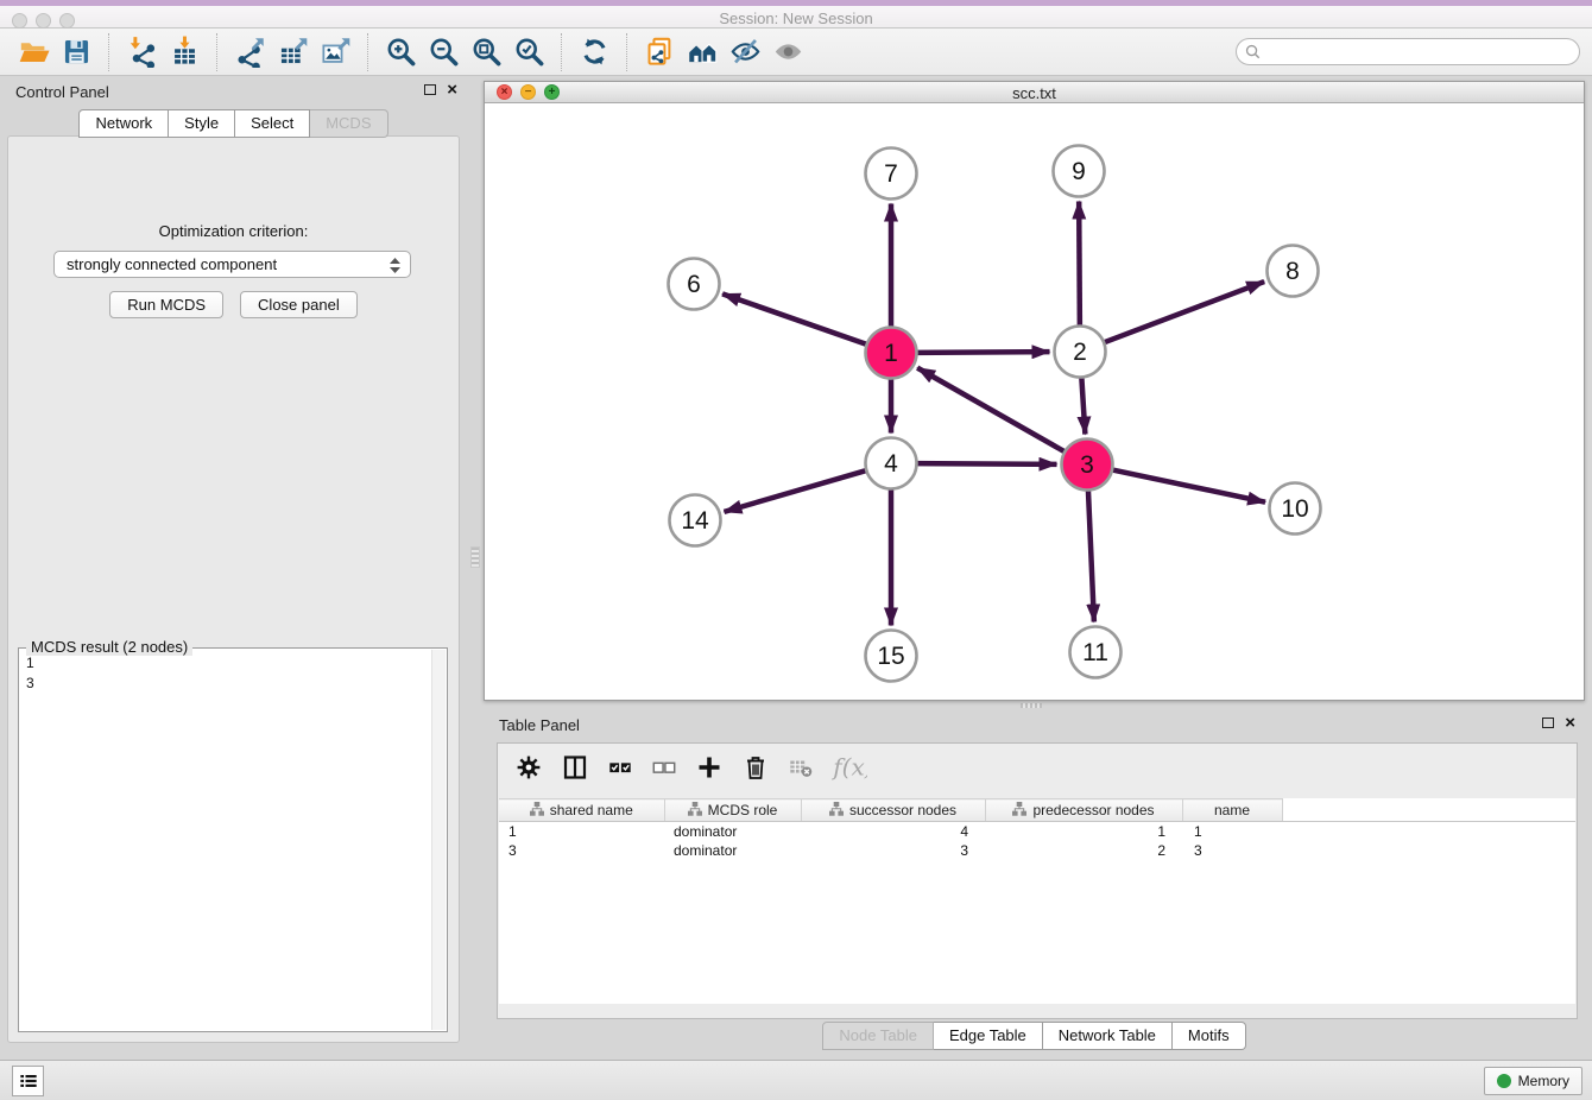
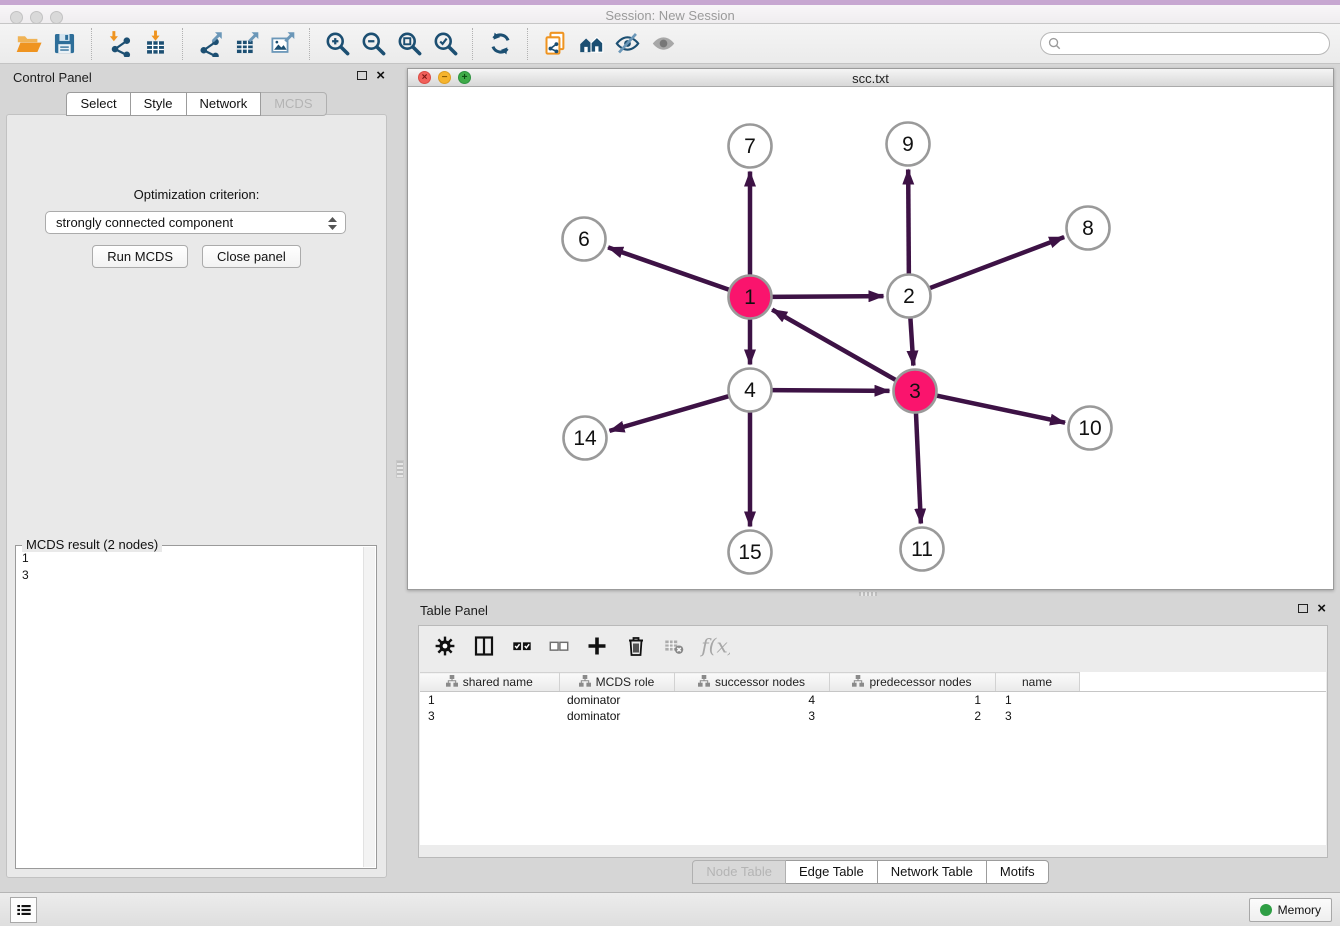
  Session: New Session
  Control Panel
  ×
- Network
+ Select
  Style
- Select
+ Network
  MCDS
  Optimization criterion:
  strongly connected component
  Run MCDS
  Close panel
  MCDS result (2 nodes)
  1
  3
  ×
  −
  +
  scc.txt
  1
  2
  3
  4
  6
  7
  8
  9
  10
  11
  14
  15
  Table Panel
  ×
  f(x
  shared name	MCDS role	successor nodes	predecessor nodes	name
  1	dominator	4	1	1
  3	dominator	3	2	3
  Node Table
  Edge Table
  Network Table
  Motifs
  Memory
